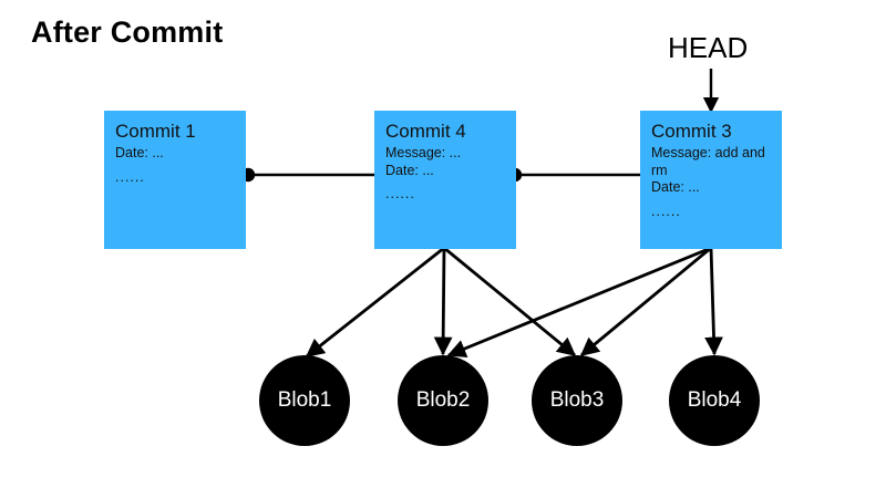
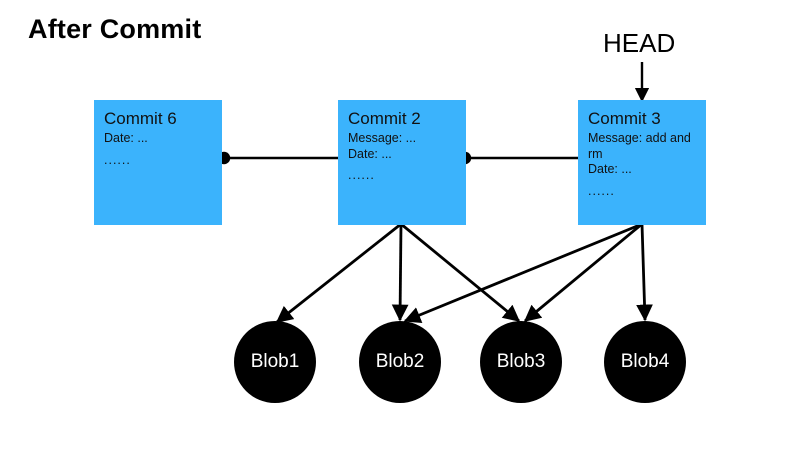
  After Commit
  HEAD
- Commit 1
+ Commit 6
  Date: ...
  ......
- Commit 4
+ Commit 2
  Message: ...
  Date: ...
  ......
  Commit 3
  Message: add and rm
  Date: ...
  ......
  Blob1
  Blob2
  Blob3
  Blob4
